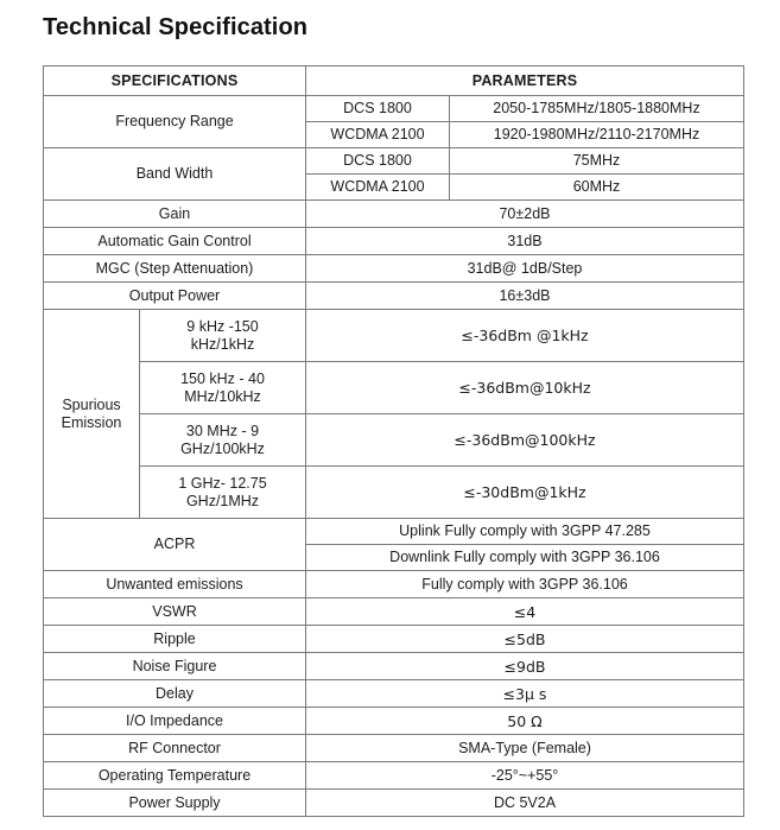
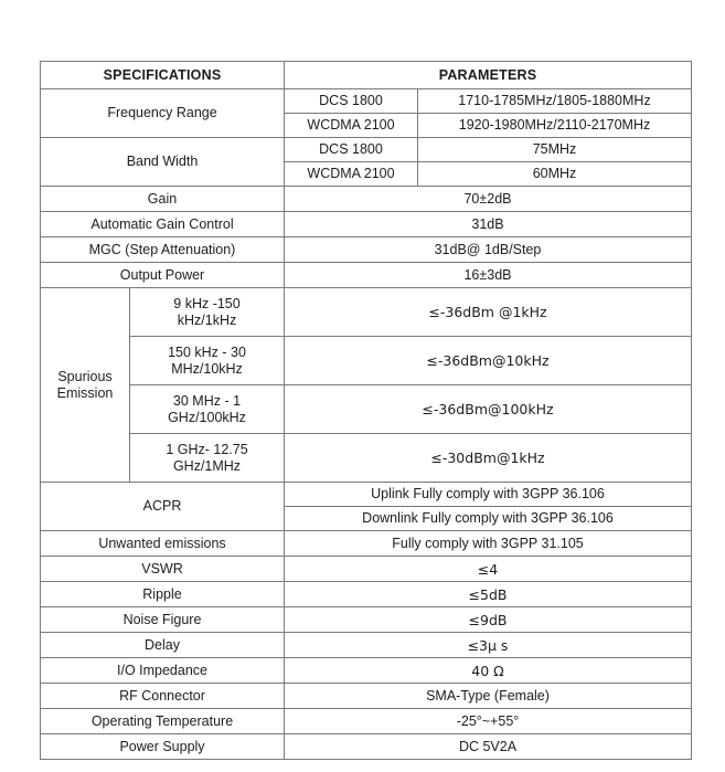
- Technical Specification
  SPECIFICATIONS	PARAMETERS
- Frequency Range	DCS 1800	2050-1785MHz/1805-1880MHz
+ Frequency Range	DCS 1800	1710-1785MHz/1805-1880MHz
  WCDMA 2100	1920-1980MHz/2110-2170MHz
  Band Width	DCS 1800	75MHz
  WCDMA 2100	60MHz
  Gain	70±2dB
  Automatic Gain Control	31dB
  MGC (Step Attenuation)	31dB@ 1dB/Step
  Output Power	16±3dB
  Spurious Emission	9 kHz -150 kHz/1kHz	≤-36dBm @1kHz
- 150 kHz - 40 MHz/10kHz	≤-36dBm@10kHz
+ 150 kHz - 30 MHz/10kHz	≤-36dBm@10kHz
- 30 MHz - 9 GHz/100kHz	≤-36dBm@100kHz
+ 30 MHz - 1 GHz/100kHz	≤-36dBm@100kHz
  1 GHz- 12.75 GHz/1MHz	≤-30dBm@1kHz
- ACPR	Uplink Fully comply with 3GPP 47.285
+ ACPR	Uplink Fully comply with 3GPP 36.106
  Downlink Fully comply with 3GPP 36.106
- Unwanted emissions	Fully comply with 3GPP 36.106
+ Unwanted emissions	Fully comply with 3GPP 31.105
  VSWR	≤4
  Ripple	≤5dB
  Noise Figure	≤9dB
  Delay	≤3μ s
- I/O Impedance	50 Ω
+ I/O Impedance	40 Ω
  RF Connector	SMA-Type (Female)
  Operating Temperature	-25°~+55°
  Power Supply	DC 5V2A
